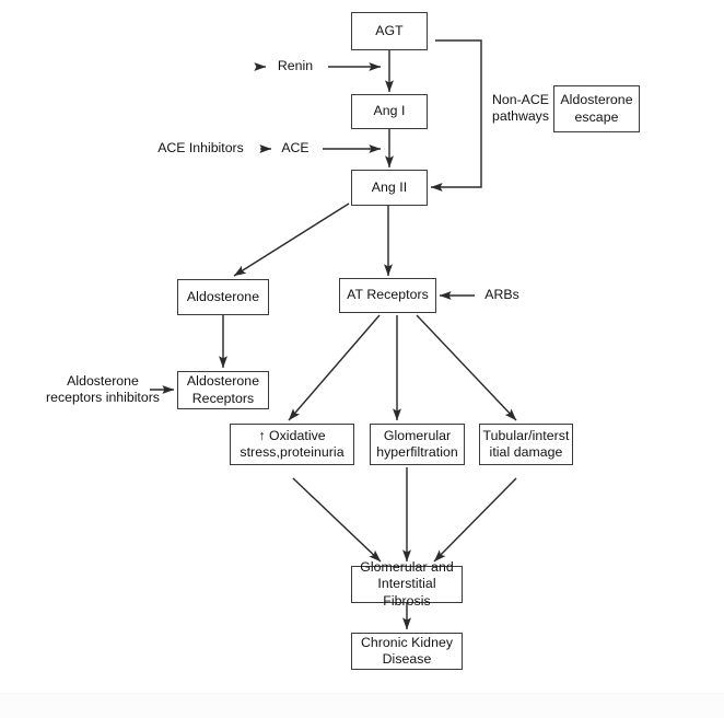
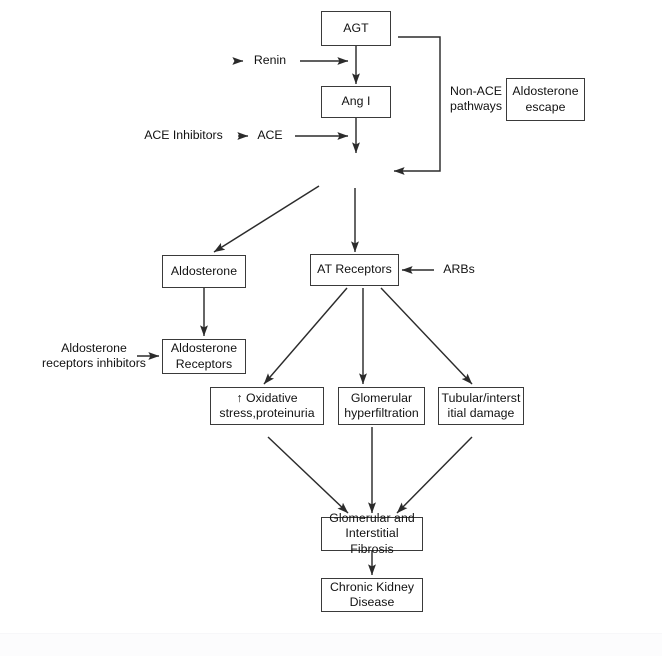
  AGT
  Ang I
- Ang II
  Aldosterone
  escape
  Aldosterone
  AT Receptors
  Aldosterone
  Receptors
  ↑ Oxidative
  stress,proteinuria
  Glomerular
  hyperfiltration
  Tubular/interst
  itial damage
  Glomerular and
  Interstitial Fibrosis
  Chronic Kidney
  Disease
  Renin
  ACE Inhibitors
  ACE
  Non-ACE
  pathways
  ARBs
  Aldosterone
  receptors inhibitors
